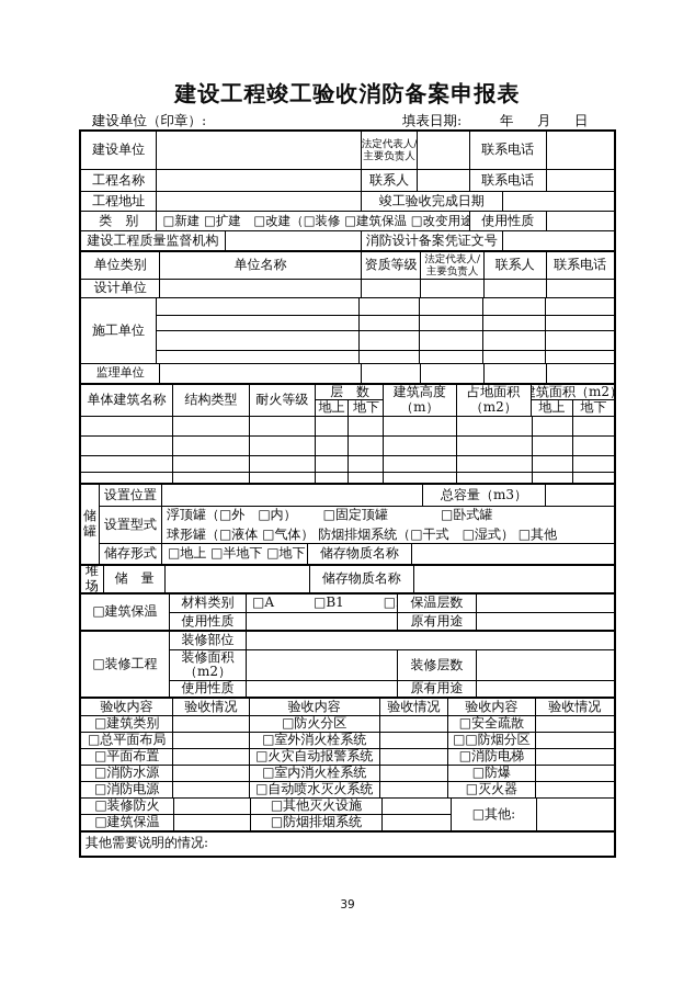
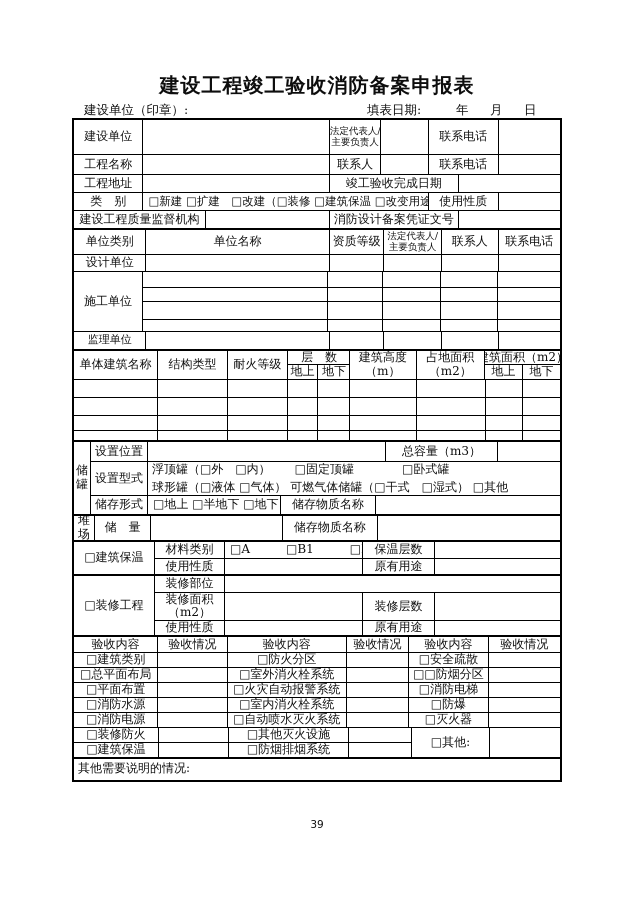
  建设工程竣工验收消防备案申报表
  建设单位（印章）:
  填表日期:
  年
  月
  日
  建设单位
  法定代表人/
  主要负责人
  联系电话
  工程名称
  联系人
  联系电话
  工程地址
  竣工验收完成日期
  类 别
  □新建 □扩建 □改建（□装修 □建筑保温 □改变用途
  使用性质
  建设工程质量监督机构
  消防设计备案凭证文号
  单位类别
  单位名称
  资质等级
  法定代表人/
  主要负责人
  联系人
  联系电话
  设计单位
  施工单位
  监理单位
  单体建筑名称
  结构类型
  耐火等级
  层 数
  地上
  地下
  建筑高度
  （m）
  占地面积
  （m2）
  筑面积（m2
  地上
  地下
  储
  罐
  设置位置
  总容量（m3）
  设置型式
  浮顶罐（□外 □内） □固定顶罐 □卧式罐
- 球形罐（□液体 □气体） 防烟排烟系统（□干式 □湿式） □其他
+ 球形罐（□液体 □气体） 可燃气体储罐（□干式 □湿式） □其他
  储存形式
  □地上 □半地下 □地下
  储存物质名称
  堆
  场
  储 量
  储存物质名称
  □建筑保温
  材料类别
  □A □B1 □
  保温层数
  使用性质
  原有用途
  □装修工程
  装修部位
  装修面积
  （m2）
  装修层数
  使用性质
  原有用途
  验收内容
  验收情况
  验收内容
  验收情况
  验收内容
  验收情况
  □建筑类别
  □防火分区
  □安全疏散
  □总平面布局
  □室外消火栓系统
  □□防烟分区
  □平面布置
  □火灾自动报警系统
  □消防电梯
  □消防水源
  □室内消火栓系统
  □防爆
  □消防电源
  □自动喷水灭火系统
  □灭火器
  □装修防火
  □其他灭火设施
  □建筑保温
  □防烟排烟系统
  □其他:
  其他需要说明的情况:
  39
